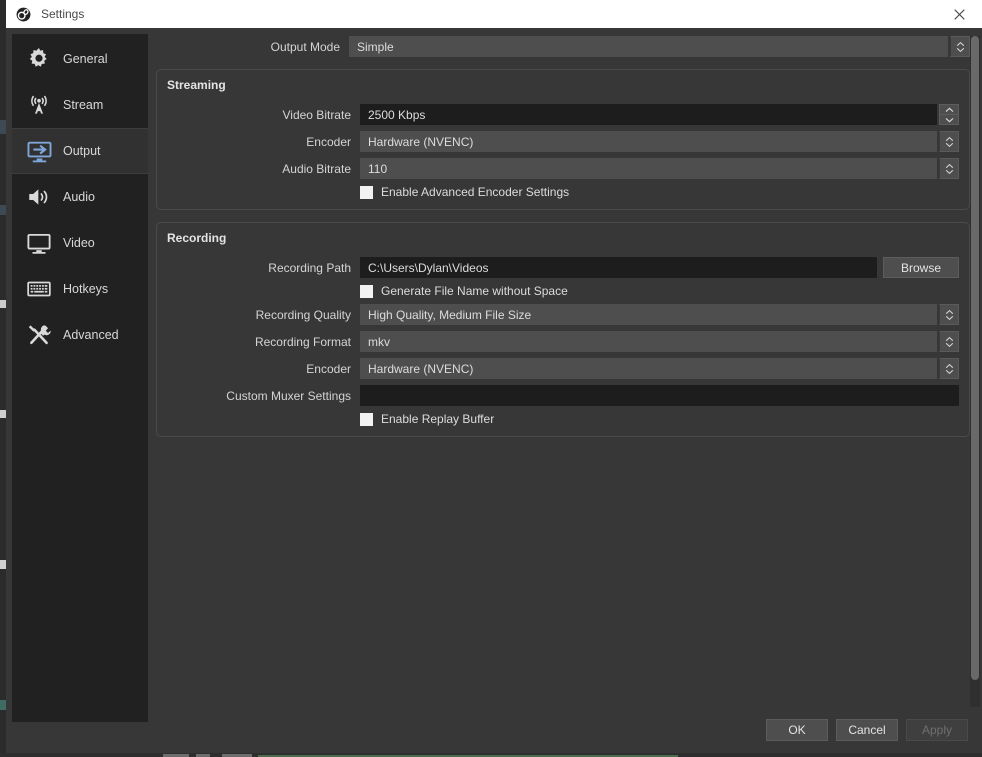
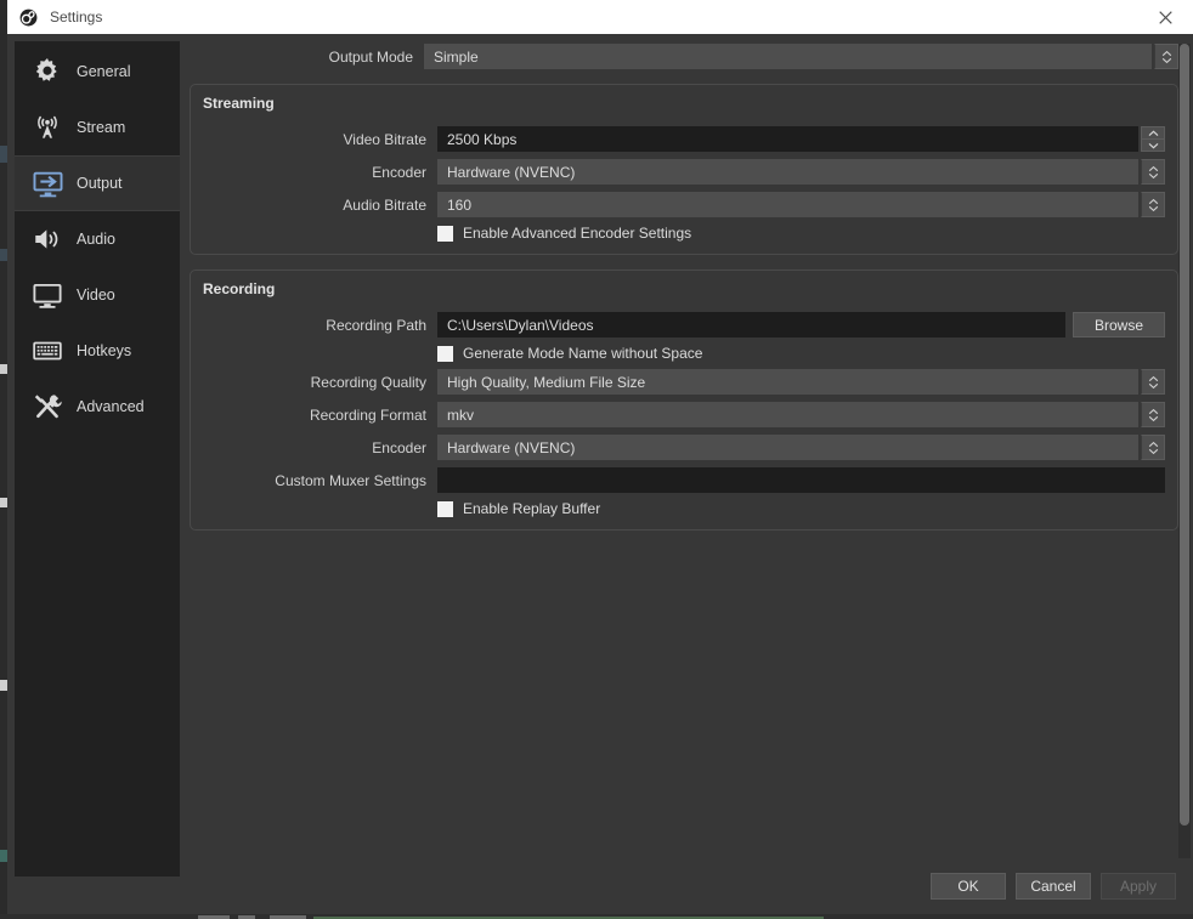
  Settings
  General
  Stream
  Output
  Audio
  Video
  Hotkeys
  Advanced
  Output Mode
  Simple
  Streaming
  Video Bitrate
  2500 Kbps
  Encoder
  Hardware (NVENC)
  Audio Bitrate
- 110
+ 160
  Enable Advanced Encoder Settings
  Recording
  Recording Path
  C:\Users\Dylan\Videos
  Browse
- Generate File Name without Space
+ Generate Mode Name without Space
  Recording Quality
  High Quality, Medium File Size
  Recording Format
  mkv
  Encoder
  Hardware (NVENC)
  Custom Muxer Settings
  Enable Replay Buffer
  OK
  Cancel
  Apply
